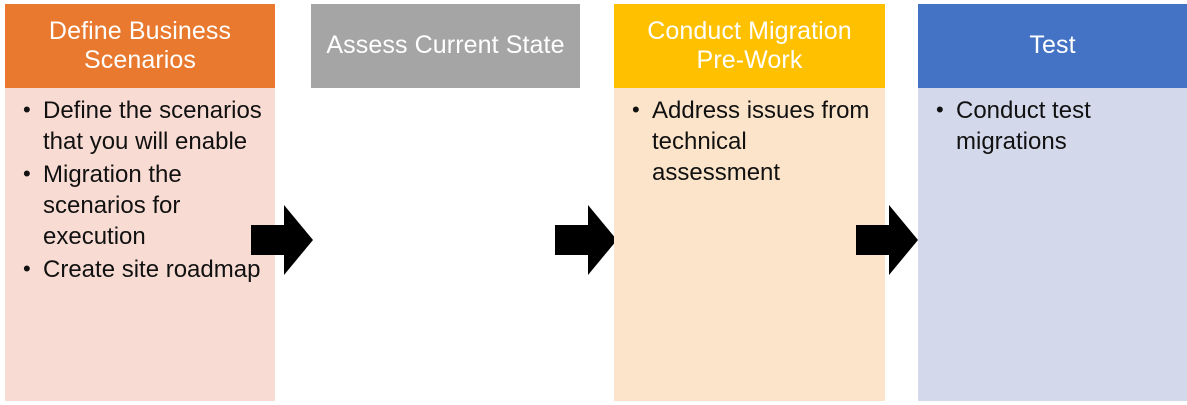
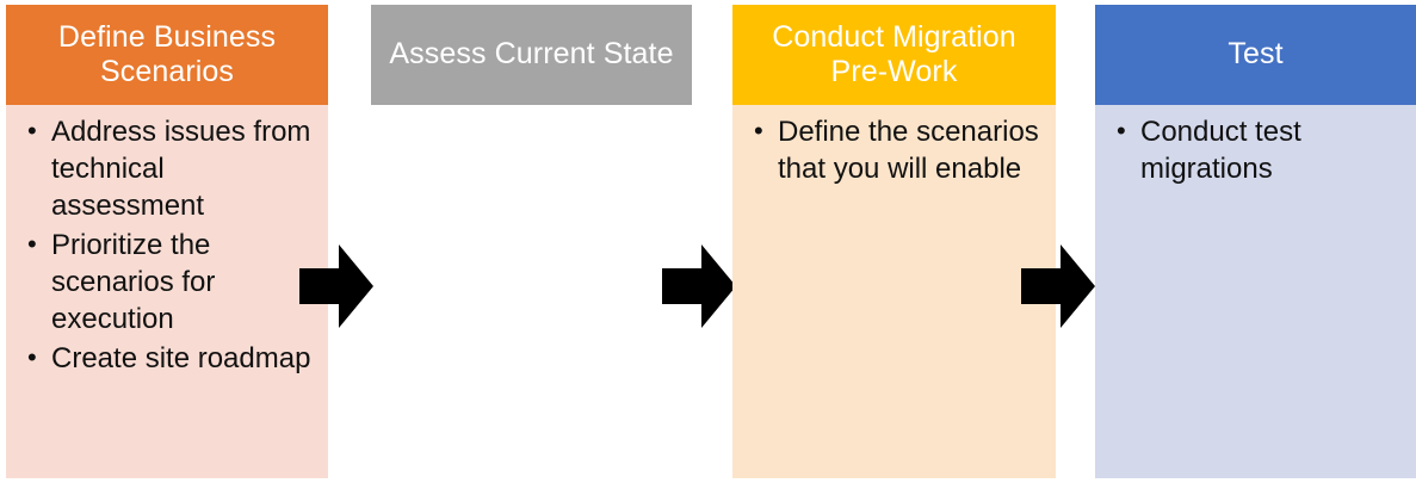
  Define Business Scenarios
- Define the scenarios that you will enable
+ Address issues from technical assessment
- Migration the scenarios for execution
+ Prioritize the scenarios for execution
  Create site roadmap
  Assess Current State
  Conduct Migration Pre-Work
- Address issues from technical assessment
+ Define the scenarios that you will enable
  Test
  Conduct test migrations
